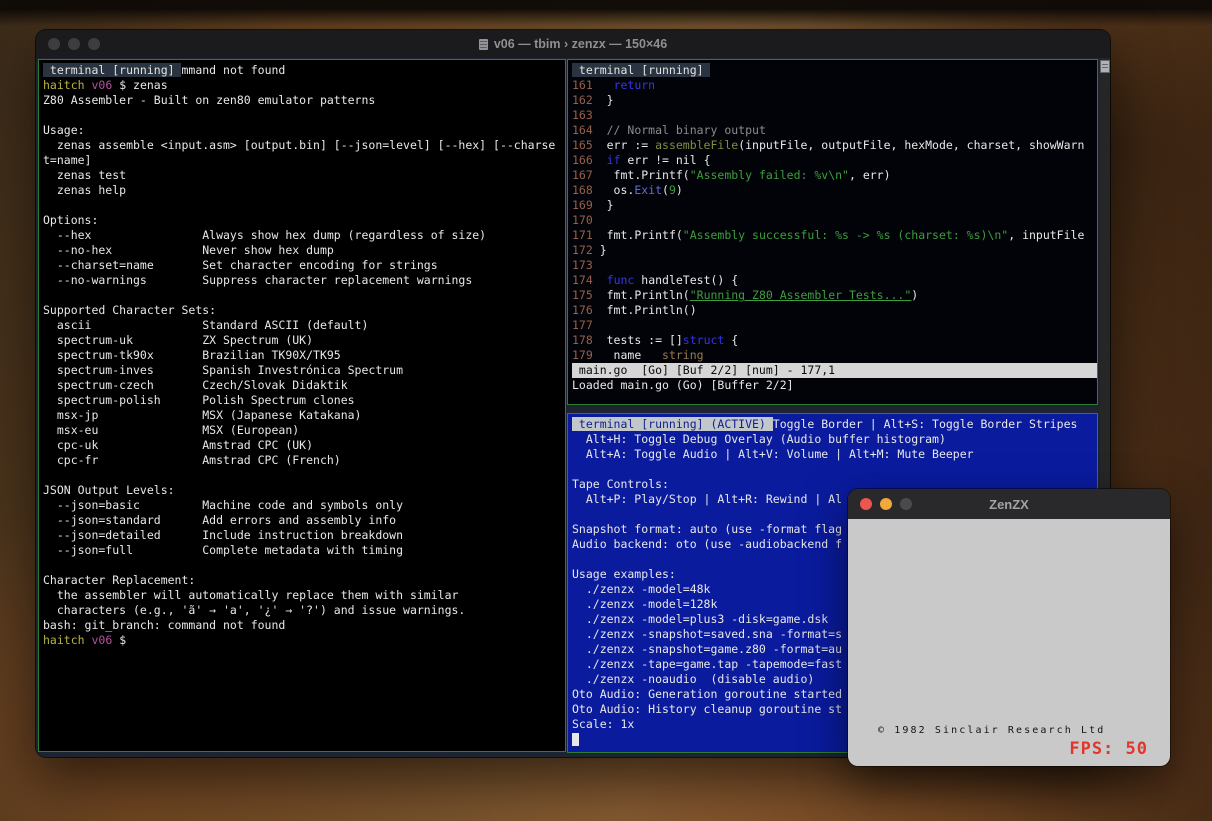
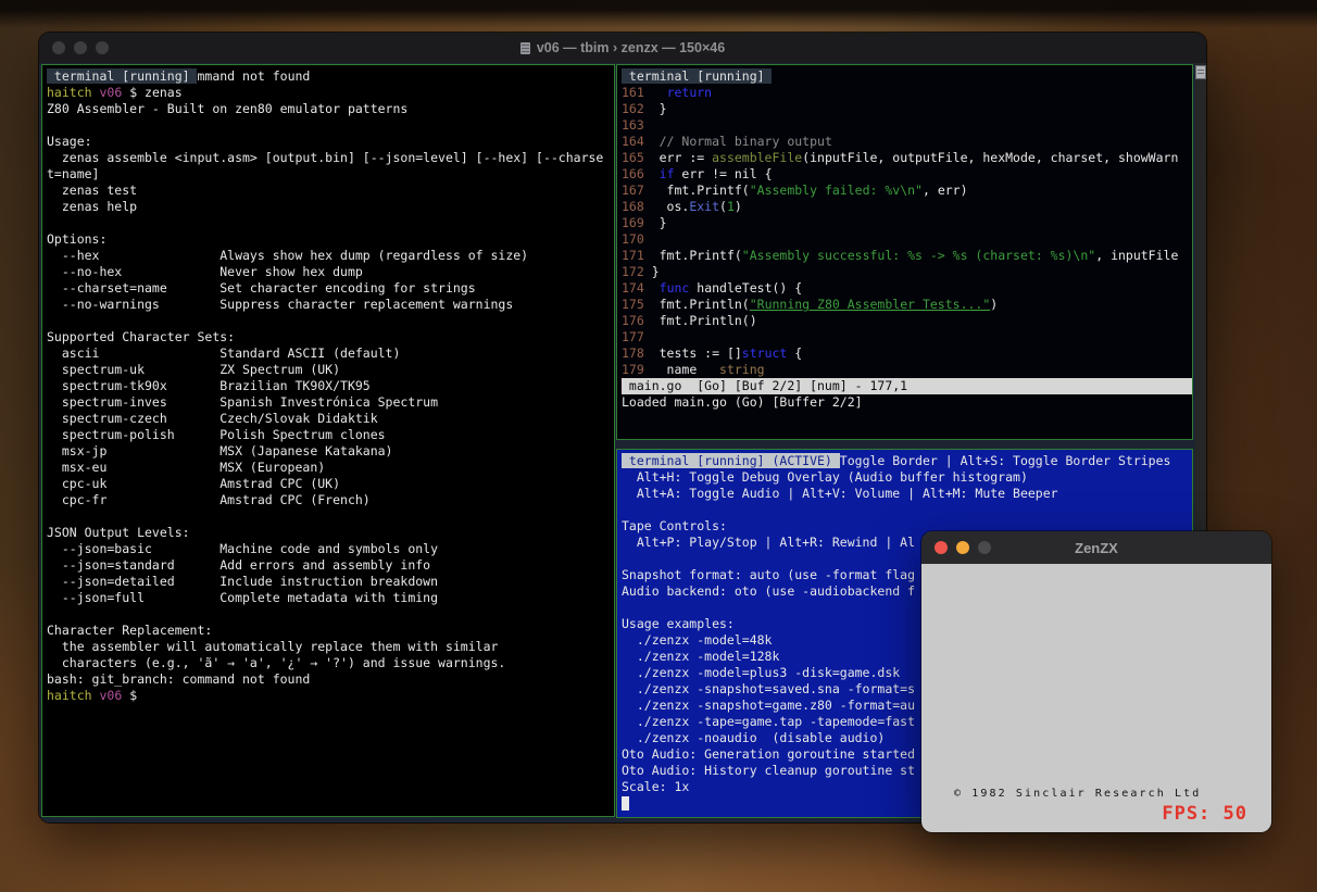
  v06 — tbim › zenzx — 150×46
  terminal [running] mmand not found
  haitch v06 $ zenas
  Z80 Assembler - Built on zen80 emulator patterns
  Usage:
  zenas assemble <input.asm> [output.bin] [--json=level] [--hex] [--charse
  t=name]
  zenas test
  zenas help
  Options:
  --hex Always show hex dump (regardless of size)
  --no-hex Never show hex dump
  --charset=name Set character encoding for strings
  --no-warnings Suppress character replacement warnings
  Supported Character Sets:
  ascii Standard ASCII (default)
  spectrum-uk ZX Spectrum (UK)
  spectrum-tk90x Brazilian TK90X/TK95
  spectrum-inves Spanish Investrónica Spectrum
  spectrum-czech Czech/Slovak Didaktik
  spectrum-polish Polish Spectrum clones
  msx-jp MSX (Japanese Katakana)
  msx-eu MSX (European)
  cpc-uk Amstrad CPC (UK)
  cpc-fr Amstrad CPC (French)
  JSON Output Levels:
  --json=basic Machine code and symbols only
  --json=standard Add errors and assembly info
  --json=detailed Include instruction breakdown
  --json=full Complete metadata with timing
  Character Replacement:
  the assembler will automatically replace them with similar
  characters (e.g., 'ã' → 'a', '¿' → '?') and issue warnings.
  bash: git_branch: command not found
  haitch v06 $
  terminal [running]
  161 return
  162 }
  163
  164 // Normal binary output
  165 err := assembleFile(inputFile, outputFile, hexMode, charset, showWarn
  166 if err != nil {
  167 fmt.Printf("Assembly failed: %v\n", err)
- 168 os.Exit(9)
+ 168 os.Exit(1)
  169 }
  170
  171 fmt.Printf("Assembly successful: %s -> %s (charset: %s)\n", inputFile
  172 }
- 173
  174 func handleTest() {
  175 fmt.Println("Running Z80 Assembler Tests...")
  176 fmt.Println()
  177
  178 tests := []struct {
  179 name string
  main.go [Go] [Buf 2/2] [num] - 177,1
  Loaded main.go (Go) [Buffer 2/2]
  terminal [running] (ACTIVE) Toggle Border | Alt+S: Toggle Border Stripes
  Alt+H: Toggle Debug Overlay (Audio buffer histogram)
  Alt+A: Toggle Audio | Alt+V: Volume | Alt+M: Mute Beeper
  Tape Controls:
  Alt+P: Play/Stop | Alt+R: Rewind | Al
  Snapshot format: auto (use -format flag
  Audio backend: oto (use -audiobackend f
  Usage examples:
  ./zenzx -model=48k
  ./zenzx -model=128k
  ./zenzx -model=plus3 -disk=game.dsk
  ./zenzx -snapshot=saved.sna -format=s
  ./zenzx -snapshot=game.z80 -format=au
  ./zenzx -tape=game.tap -tapemode=fast
  ./zenzx -noaudio (disable audio)
  Oto Audio: Generation goroutine started
  Oto Audio: History cleanup goroutine st
  Scale: 1x
  ZenZX
  © 1982 Sinclair Research Ltd
  FPS: 50
